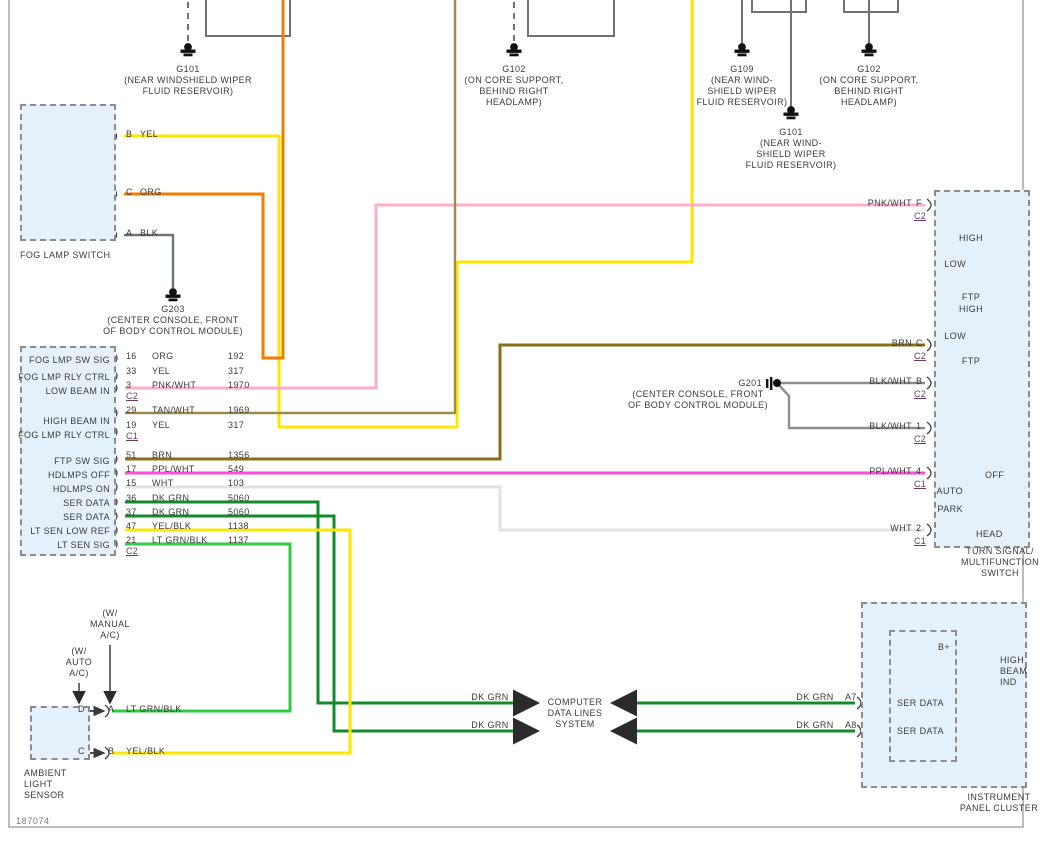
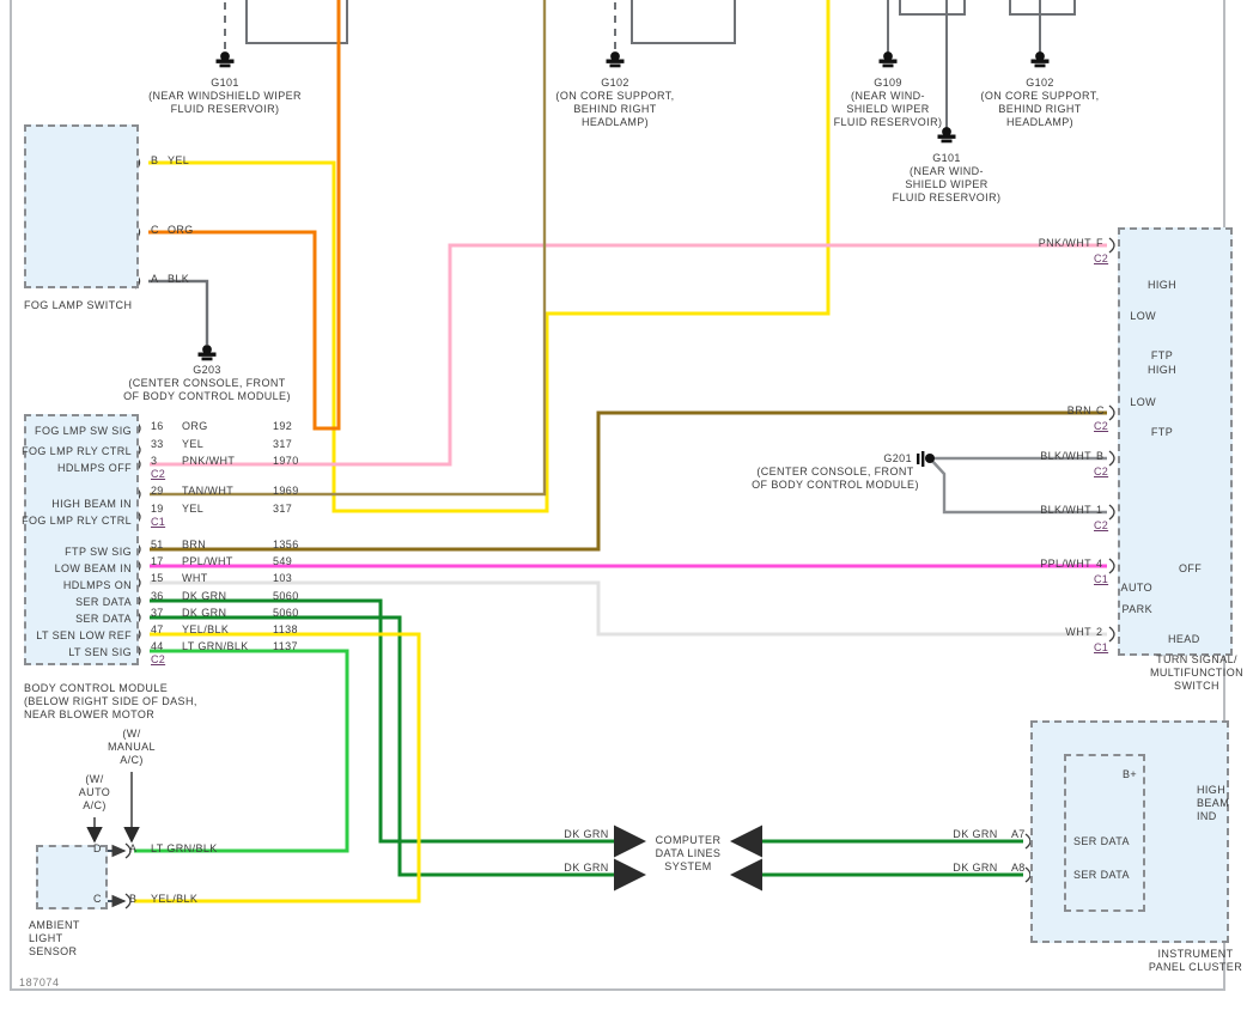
  G101
  (NEAR WINDSHIELD WIPER
  FLUID RESERVOIR)
  G102
  (ON CORE SUPPORT,
  BEHIND RIGHT
  HEADLAMP)
  G109
  (NEAR WIND-
  SHIELD WIPER
  FLUID RESERVOIR)
  G102
  (ON CORE SUPPORT,
  BEHIND RIGHT
  HEADLAMP)
  G101
  (NEAR WIND-
  SHIELD WIPER
  FLUID RESERVOIR)
  G203
  (CENTER CONSOLE, FRONT
  OF BODY CONTROL MODULE)
  G201
  (CENTER CONSOLE, FRONT
  OF BODY CONTROL MODULE)
  FOG LAMP SWITCH
  B
  YEL
  C
  ORG
  A
  BLK
  FOG LMP SW SIG
  FOG LMP RLY CTRL
- LOW BEAM IN
+ HDLMPS OFF
  HIGH BEAM IN
  FOG LMP RLY CTRL
  FTP SW SIG
- HDLMPS OFF
+ LOW BEAM IN
  HDLMPS ON
  SER DATA
  SER DATA
  LT SEN LOW REF
  LT SEN SIG
  16
  33
  3
  29
  19
  51
  17
  15
  36
  37
  47
- 21
+ 44
  ORG
  YEL
  PNK/WHT
  TAN/WHT
  YEL
  BRN
  PPL/WHT
  WHT
  DK GRN
  DK GRN
  YEL/BLK
  LT GRN/BLK
  192
  317
  1970
  1969
  317
  1356
  549
  103
  5060
  5060
  1138
  1137
  C2
  C1
  C2
+ BODY CONTROL MODULE
+ (BELOW RIGHT SIDE OF DASH,
+ NEAR BLOWER MOTOR
  (W/
  MANUAL
  A/C)
  (W/
  AUTO
  A/C)
  D
  A
  LT GRN/BLK
  C
  B
  YEL/BLK
  AMBIENT
  LIGHT
  SENSOR
  COMPUTER
  DATA LINES
  SYSTEM
  DK GRN
  DK GRN
  DK GRN
  DK GRN
  PNK/WHT
  F
  C2
  BRN
  C
  C2
  BLK/WHT
  B
  C2
  BLK/WHT
  1
  C2
  PPL/WHT
  4
  C1
  WHT
  2
  C1
  HIGH
  LOW
  FTP
  HIGH
  LOW
  FTP
  OFF
  AUTO
  PARK
  HEAD
  TURN SIGNAL/
  MULTIFUNCTION
  SWITCH
  B+
  HIGH
  BEAM
  IND
  A7
  SER DATA
  A8
  SER DATA
  INSTRUMENT
  PANEL CLUSTER
  187074
